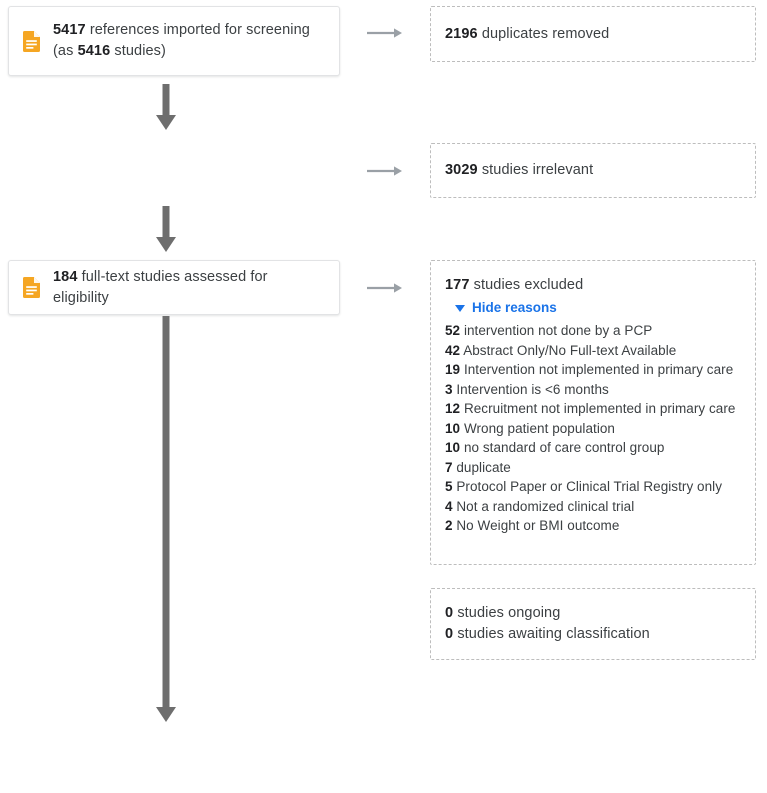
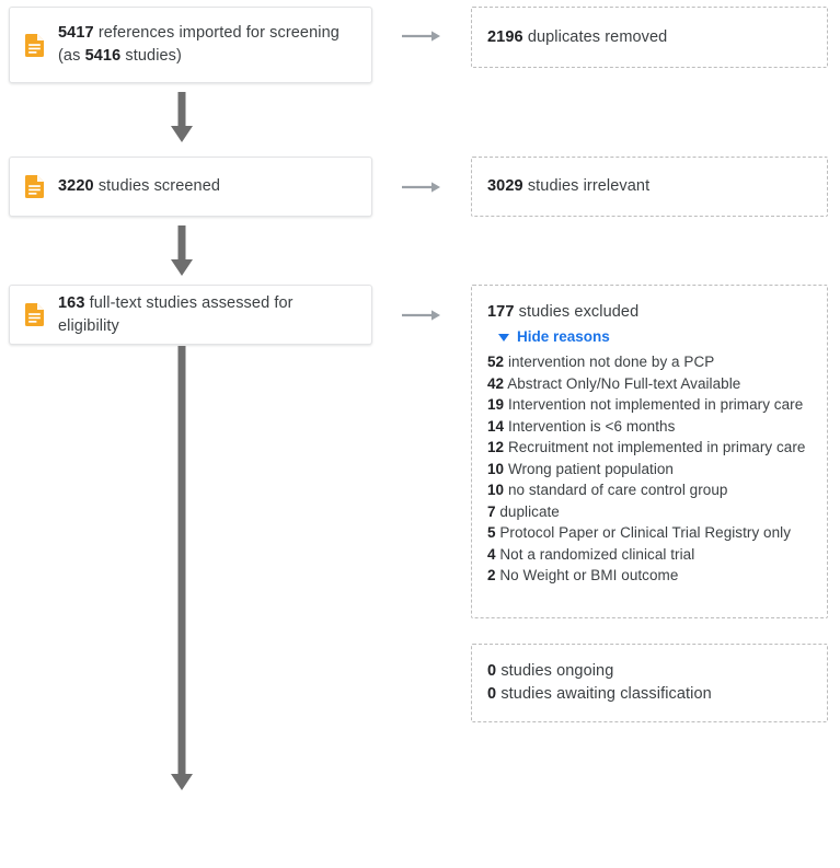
  5417 references imported for screening
  (as 5416 studies)
  2196 duplicates removed
+ 3220 studies screened
  3029 studies irrelevant
- 184 full-text studies assessed for eligibility
+ 163 full-text studies assessed for eligibility
  177 studies excluded
  Hide reasons
  52 intervention not done by a PCP
  42 Abstract Only/No Full-text Available
  19 Intervention not implemented in primary care
- 3 Intervention is <6 months
+ 14 Intervention is <6 months
  12 Recruitment not implemented in primary care
  10 Wrong patient population
  10 no standard of care control group
  7 duplicate
  5 Protocol Paper or Clinical Trial Registry only
  4 Not a randomized clinical trial
  2 No Weight or BMI outcome
  0 studies ongoing
  0 studies awaiting classification
